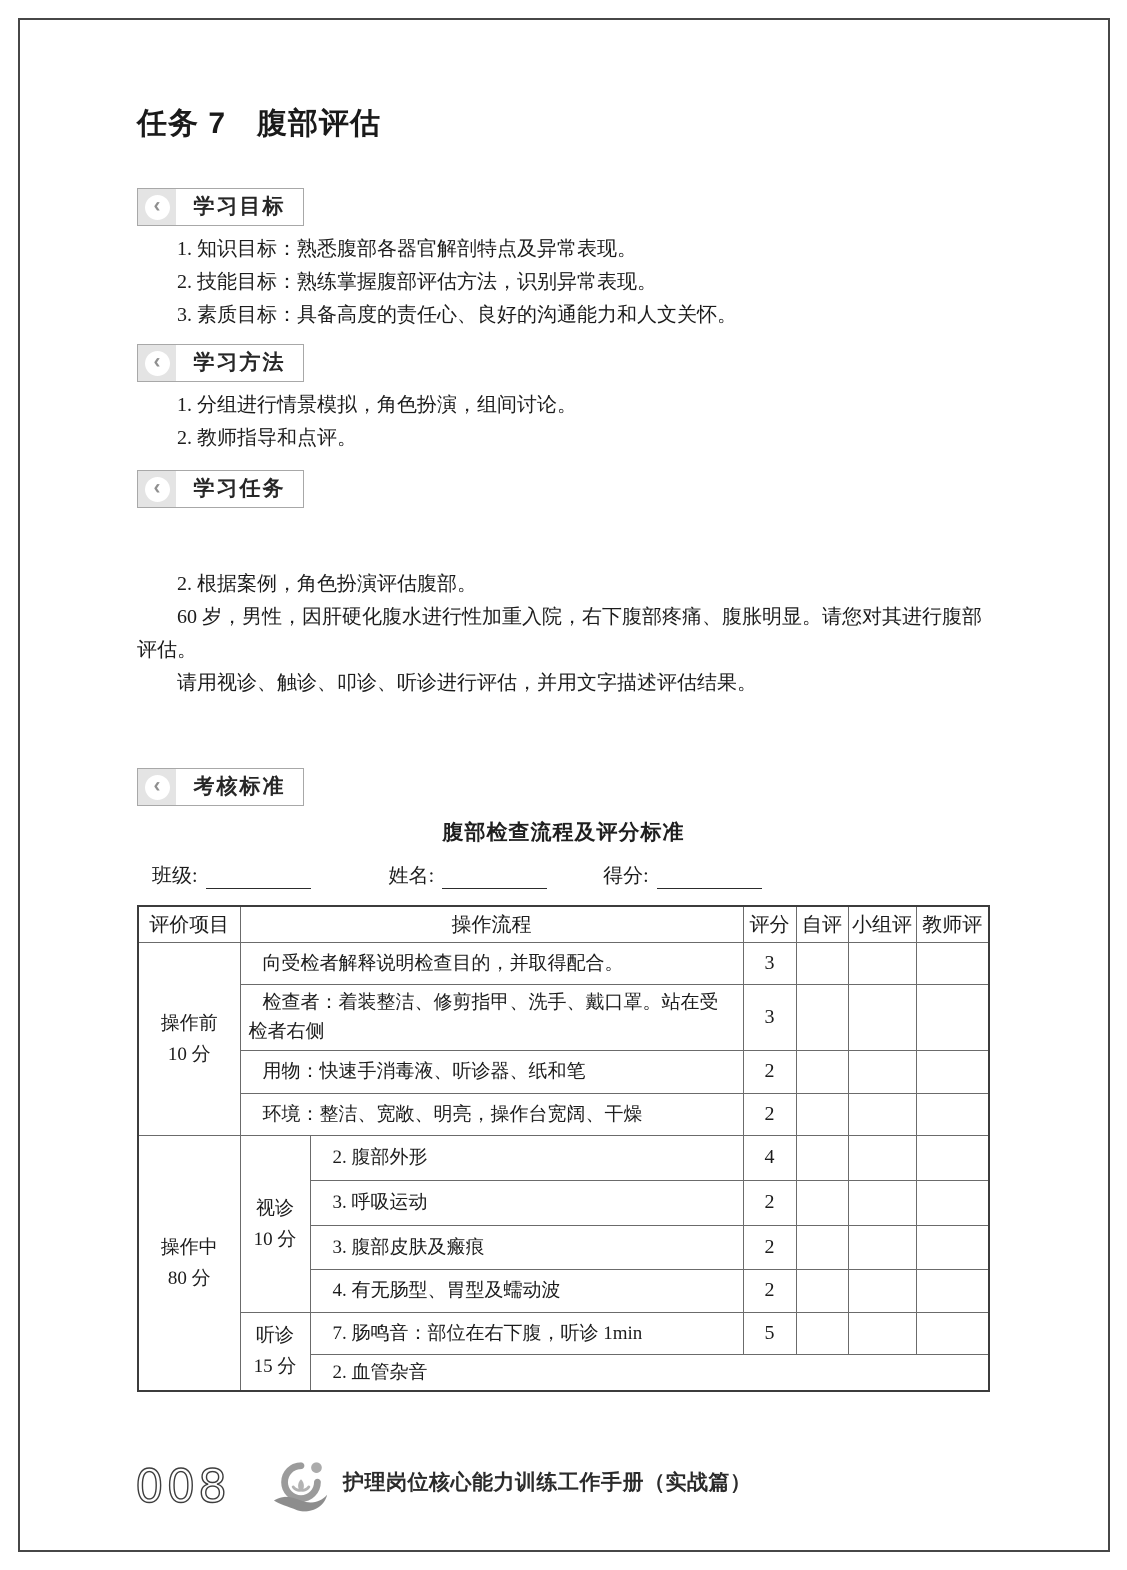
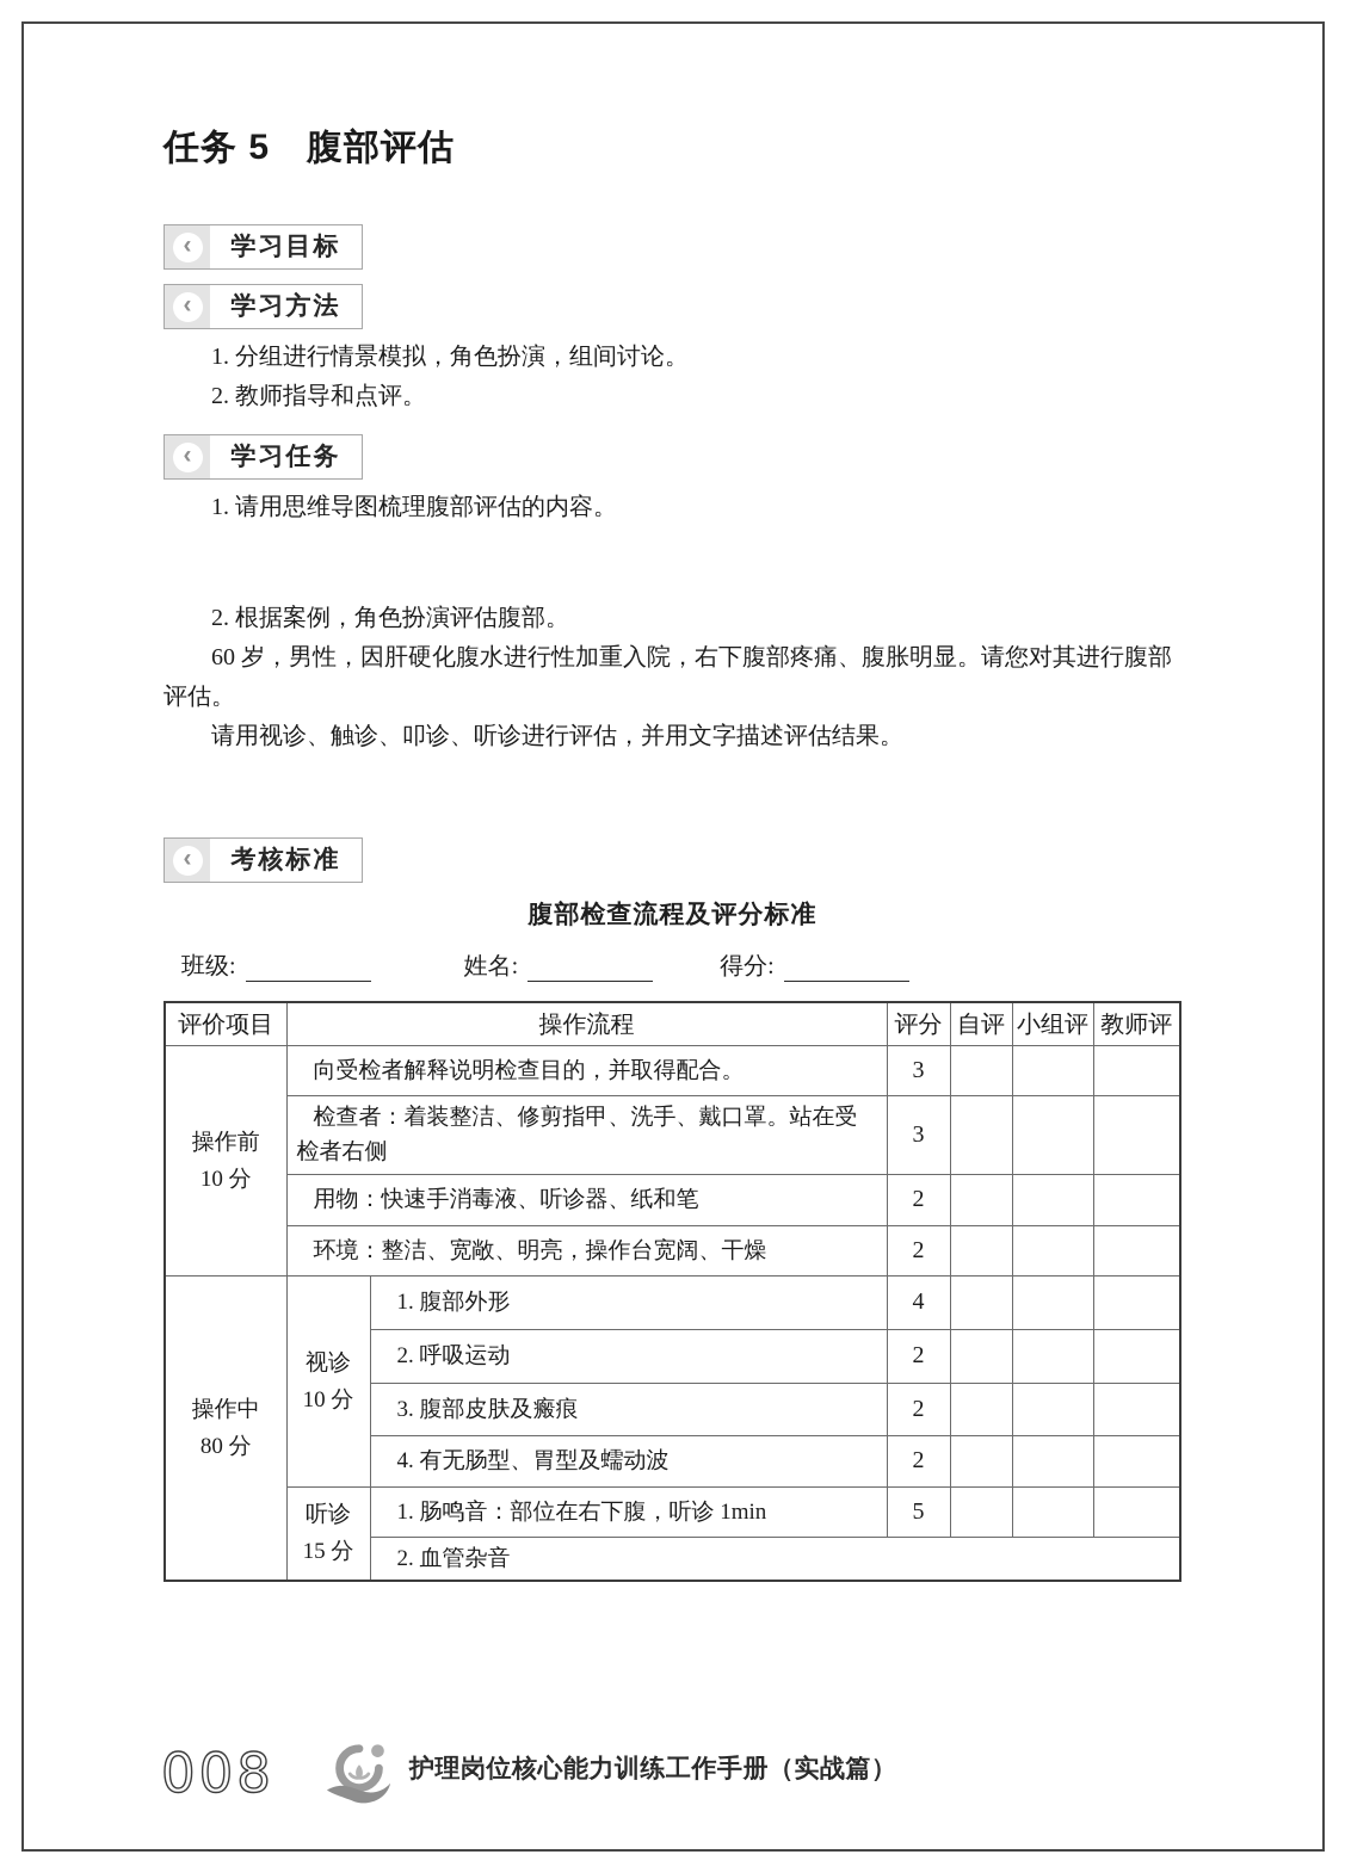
- 任务 7 腹部评估
+ 任务 5 腹部评估
  ‹
  学习目标
- 1. 知识目标：熟悉腹部各器官解剖特点及异常表现。
- 2. 技能目标：熟练掌握腹部评估方法，识别异常表现。
- 3. 素质目标：具备高度的责任心、良好的沟通能力和人文关怀。
  ‹
  学习方法
  1. 分组进行情景模拟，角色扮演，组间讨论。
  2. 教师指导和点评。
  ‹
  学习任务
+ 1. 请用思维导图梳理腹部评估的内容。
  2. 根据案例，角色扮演评估腹部。
  60 岁，男性，因肝硬化腹水进行性加重入院，右下腹部疼痛、腹胀明显。请您对其进行腹部评估。
  请用视诊、触诊、叩诊、听诊进行评估，并用文字描述评估结果。
  ‹
  考核标准
  腹部检查流程及评分标准
  班级:
  姓名:
  得分:
  评价项目	操作流程	评分	自评	小组评	教师评
  操作前 10 分	向受检者解释说明检查目的，并取得配合。	3
  检查者：着装整洁、修剪指甲、洗手、戴口罩。站在受检者右侧	3
  用物：快速手消毒液、听诊器、纸和笔	2
  环境：整洁、宽敞、明亮，操作台宽阔、干燥	2
- 操作中 80 分	视诊 10 分	2. 腹部外形	4
+ 操作中 80 分	视诊 10 分	1. 腹部外形	4
- 3. 呼吸运动	2
+ 2. 呼吸运动	2
  3. 腹部皮肤及瘢痕	2
  4. 有无肠型、胃型及蠕动波	2
- 听诊 15 分	7. 肠鸣音：部位在右下腹，听诊 1min	5
+ 听诊 15 分	1. 肠鸣音：部位在右下腹，听诊 1min	5
  2. 血管杂音
  008
  护理岗位核心能力训练工作手册（实战篇）
